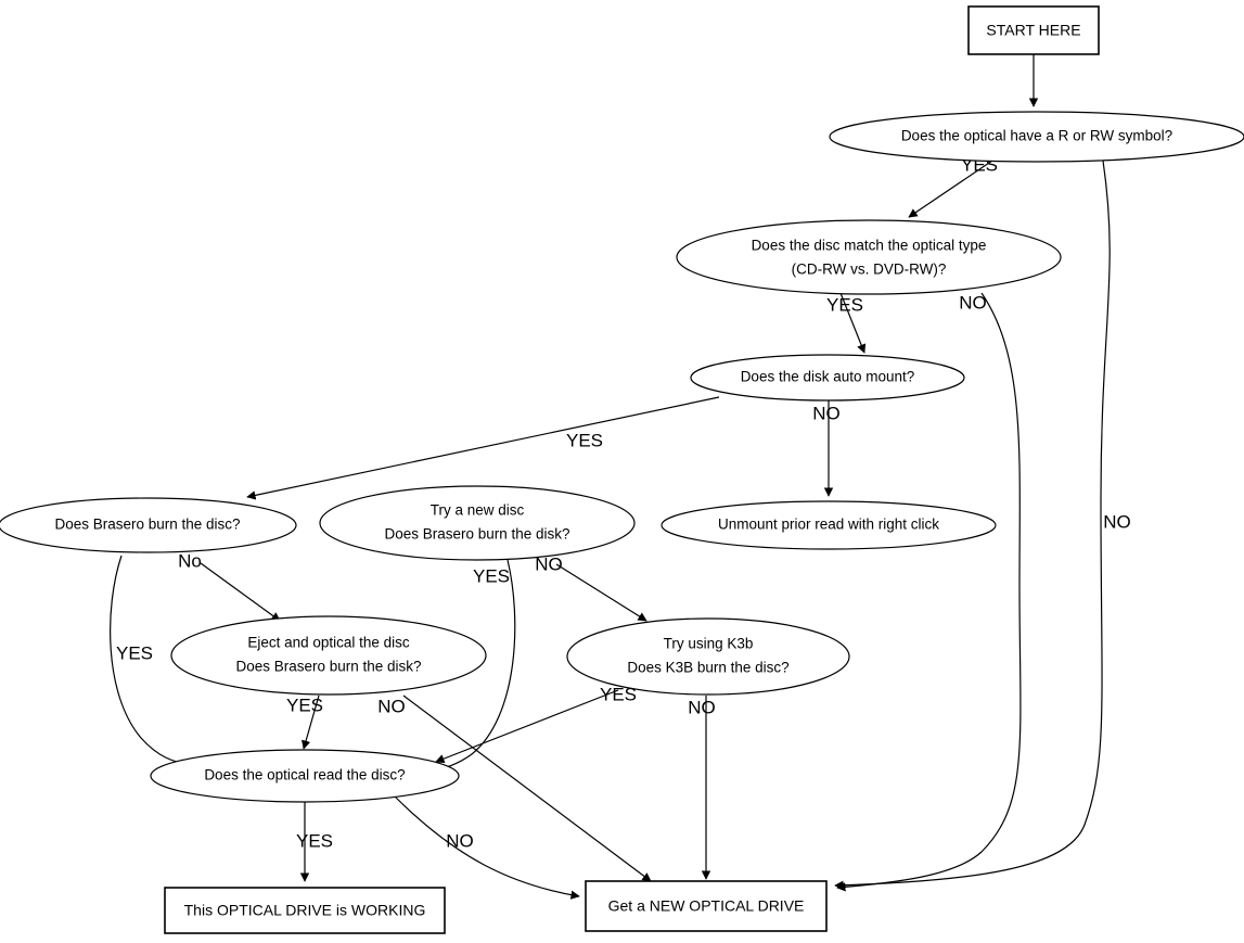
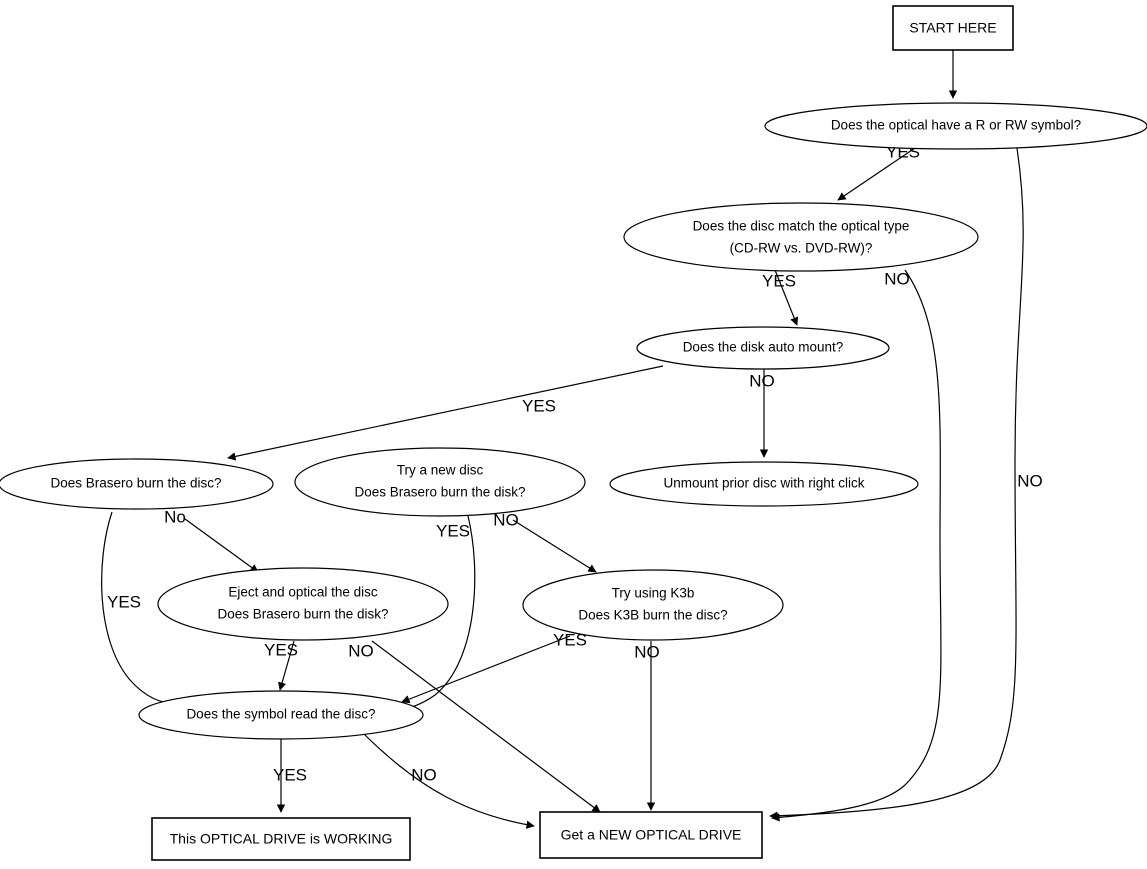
  YES
  NO
  YES
  NO
  YES
  NO
  YES
  No
  YES
  NO
  YES
  NO
  YES
  NO
  YES
  NO
  START HERE
  Does the optical have a R or RW symbol?
  Does the disc match the optical type
  (CD-RW vs. DVD-RW)?
  Does the disk auto mount?
- Unmount prior read with right click
+ Unmount prior disc with right click
  Does Brasero burn the disc?
  Try a new disc
  Does Brasero burn the disk?
  Eject and optical the disc
  Does Brasero burn the disk?
  Try using K3b
  Does K3B burn the disc?
- Does the optical read the disc?
+ Does the symbol read the disc?
  This OPTICAL DRIVE is WORKING
  Get a NEW OPTICAL DRIVE
